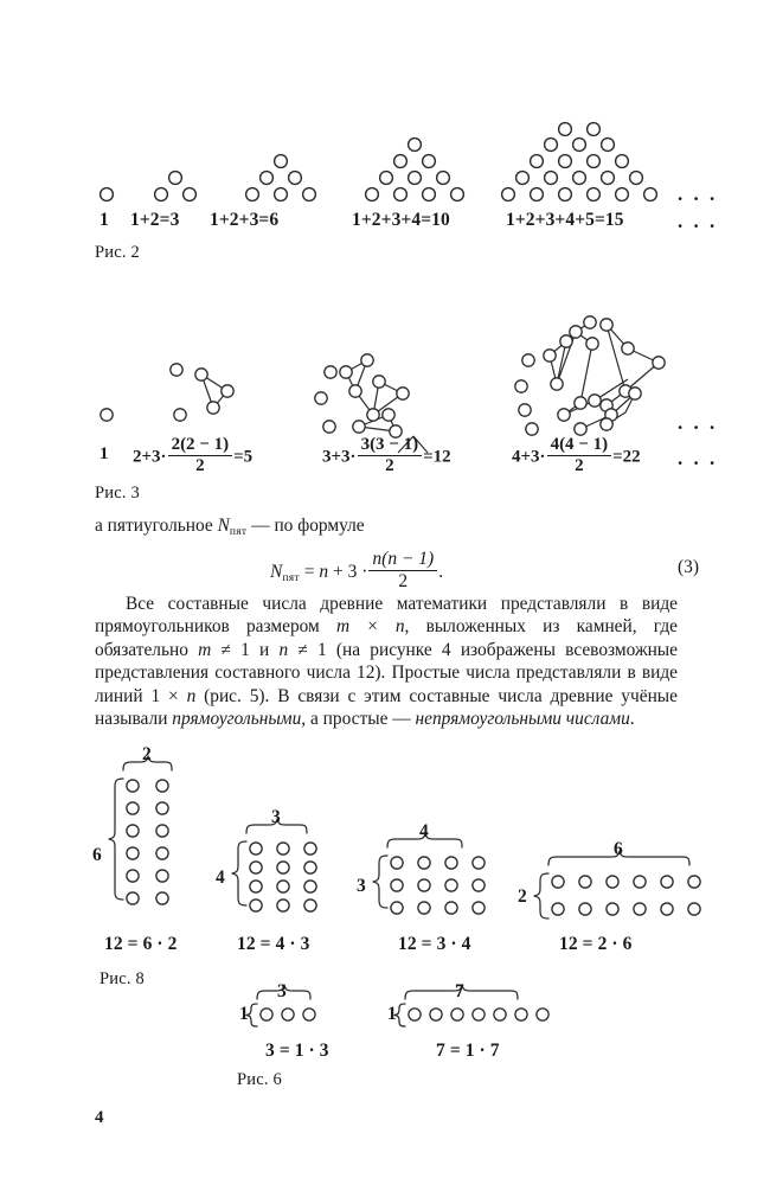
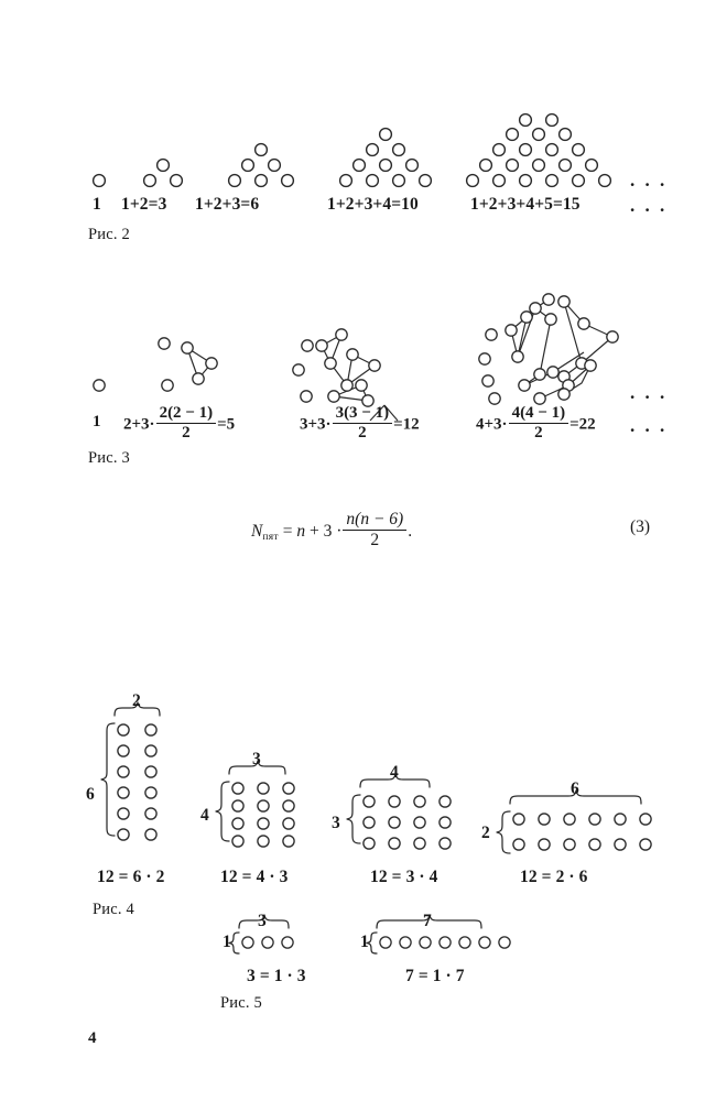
  . . .
  1
  1+2=3
  1+2+3=6
  1+2+3+4=10
  1+2+3+4+5=15
  . . .
  Рис. 2
  . . .
  1
  2+3·
  2(2 − 1)
  2
  =5
  3+3·
  3(3 − 1)
  2
  =12
  4+3·
  4(4 − 1)
  2
  =22
  . . .
  Рис. 3
- а пятиугольное Nпят — по формуле
  Nпят = n + 3 ·
- n(n − 1)
+ n(n − 6)
  2
  .
  (3)
- Все составные числа древние математики представляли в виде прямоугольников размером m × n, выложенных из камней, где обязательно m ≠ 1 и n ≠ 1 (на рисунке 4 изображены всевозможные представления составного числа 12). Простые числа представляли в виде линий 1 × n (рис. 5). В связи с этим составные числа древние учёные называли прямоугольными, а простые — непрямоугольными числами.
  2
  6
  12 = 6 · 2
  3
  4
  12 = 4 · 3
  4
  3
  12 = 3 · 4
  6
  2
  12 = 2 · 6
- Рис. 8
+ Рис. 4
  3
  1
  3 = 1 · 3
  7
  1
  7 = 1 · 7
- Рис. 6
+ Рис. 5
  4
